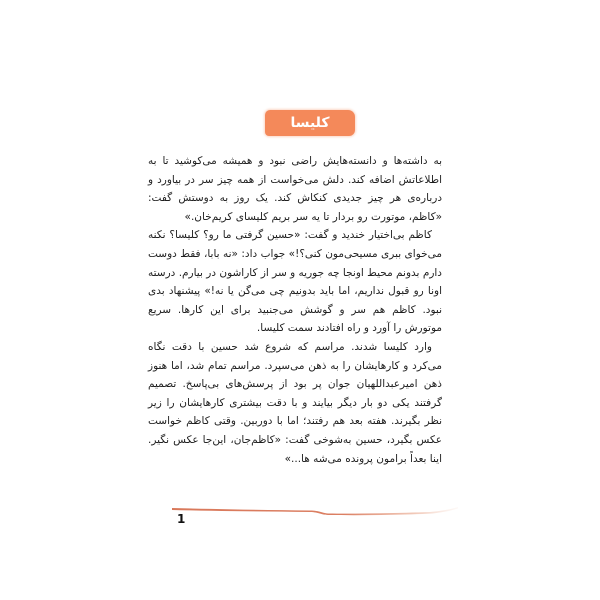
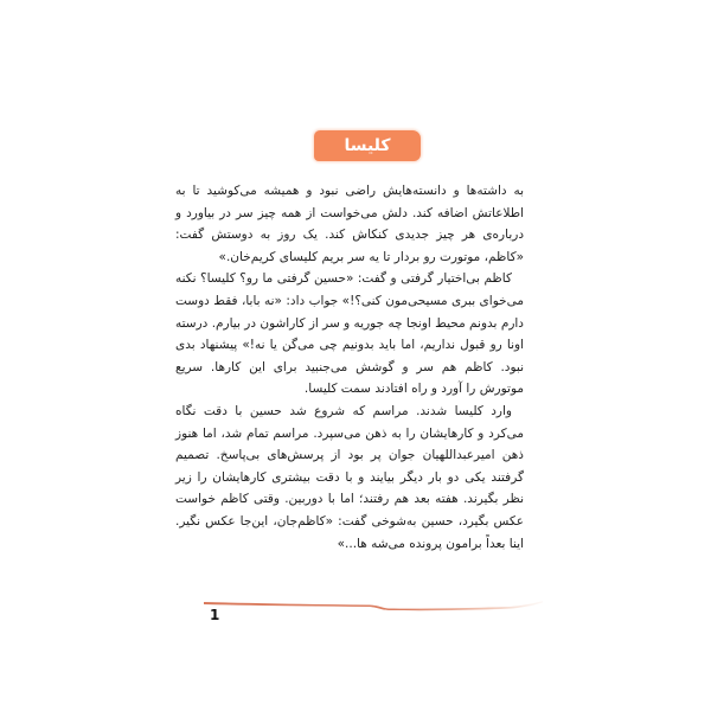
  کلیسا
  به داشته‌ها و دانسته‌هایش راضی نبود و همیشه می‌کوشید تا به اطلاعاتش اضافه کند. دلش می‌خواست از همه چیز سر در بیاورد و درباره‌ی هر چیز جدیدی کنکاش کند. یک روز به دوستش گفت: «کاظم، موتورت رو بردار تا یه سر بریم کلیسای کریم‌خان.»
- کاظم بی‌اختیار خندید و گفت: «حسین گرفتی ما رو؟ کلیسا؟ نکنه می‌خوای ببری مسیحی‌مون کنی؟!» جواب داد: «نه بابا، فقط دوست دارم بدونم محیط اونجا چه جوریه و سر از کاراشون در بیارم. درسته اونا رو قبول نداریم، اما باید بدونیم چی می‌گن یا نه!» پیشنهاد بدی نبود. کاظم هم سر و گوشش می‌جنبید برای این کارها. سریع موتورش را آورد و راه افتادند سمت کلیسا.
+ کاظم بی‌اختیار گرفتی و گفت: «حسین گرفتی ما رو؟ کلیسا؟ نکنه می‌خوای ببری مسیحی‌مون کنی؟!» جواب داد: «نه بابا، فقط دوست دارم بدونم محیط اونجا چه جوریه و سر از کاراشون در بیارم. درسته اونا رو قبول نداریم، اما باید بدونیم چی می‌گن یا نه!» پیشنهاد بدی نبود. کاظم هم سر و گوشش می‌جنبید برای این کارها. سریع موتورش را آورد و راه افتادند سمت کلیسا.
  وارد کلیسا شدند. مراسم که شروع شد حسین با دقت نگاه می‌کرد و کارهایشان را به ذهن می‌سپرد. مراسم تمام شد، اما هنوز ذهن امیرعبداللهیان جوان پر بود از پرسش‌های بی‌پاسخ. تصمیم گرفتند یکی دو بار دیگر بیایند و با دقت بیشتری کارهایشان را زیر نظر بگیرند. هفته بعد هم رفتند؛ اما با دوربین. وقتی کاظم خواست عکس بگیرد، حسین به‌شوخی گفت: «کاظم‌جان، اینجا عکس نگیر. اینا بعداً برامون پرونده می‌شه ها...»
  1
